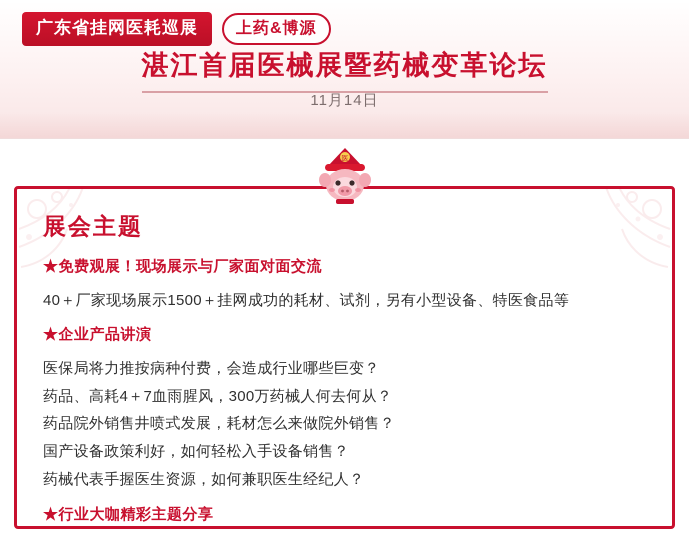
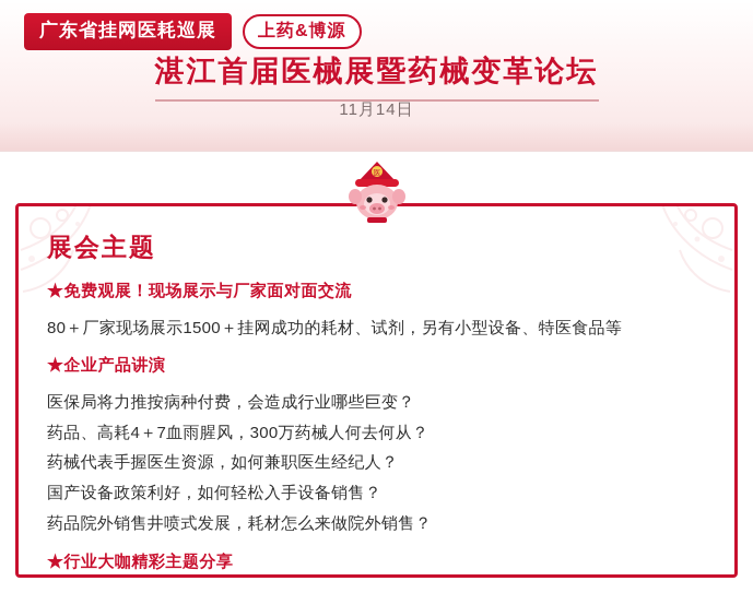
  广东省挂网医耗巡展
  上药&博源
  湛江首届医械展暨药械变革论坛
  11月14日
  医
  展会主题
  ★免费观展！现场展示与厂家面对面交流
- 40＋厂家现场展示1500＋挂网成功的耗材、试剂，另有小型设备、特医食品等
+ 80＋厂家现场展示1500＋挂网成功的耗材、试剂，另有小型设备、特医食品等
  ★企业产品讲演
  医保局将力推按病种付费，会造成行业哪些巨变？
  药品、高耗4＋7血雨腥风，300万药械人何去何从？
- 药品院外销售井喷式发展，耗材怎么来做院外销售？
+ 药械代表手握医生资源，如何兼职医生经纪人？
  国产设备政策利好，如何轻松入手设备销售？
- 药械代表手握医生资源，如何兼职医生经纪人？
+ 药品院外销售井喷式发展，耗材怎么来做院外销售？
  ★行业大咖精彩主题分享
